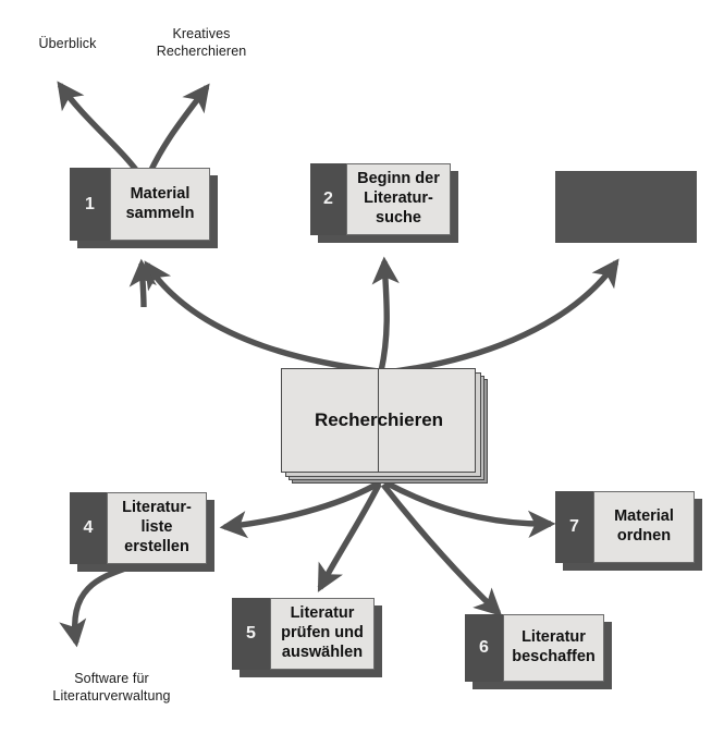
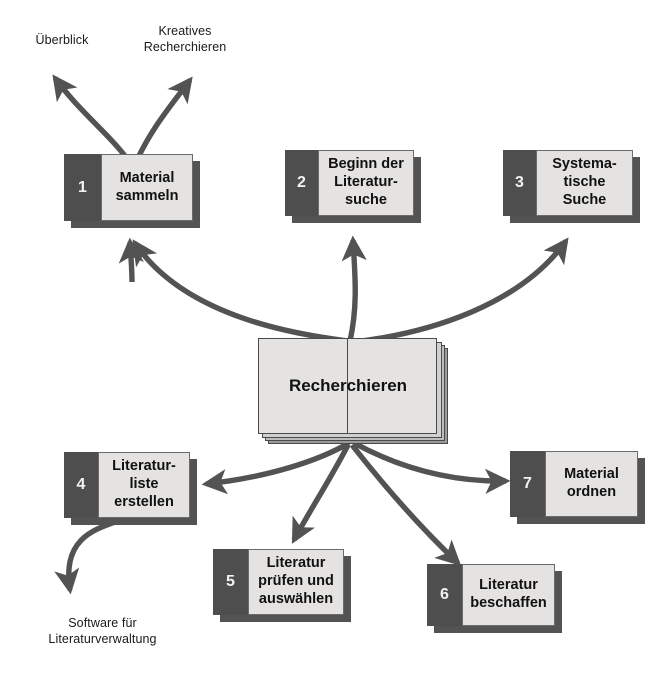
  Überblick
  Kreatives
  Recherchieren
  Software für
  Literaturverwaltung
  1
  Material
  sammeln
  2
  Beginn der
  Literatur-
  suche
+ 3
+ Systema-
+ tische
+ Suche
  4
  Literatur-
  liste
  erstellen
  5
  Literatur
  prüfen und
  auswählen
  6
  Literatur
  beschaffen
  7
  Material
  ordnen
  Recherchieren
